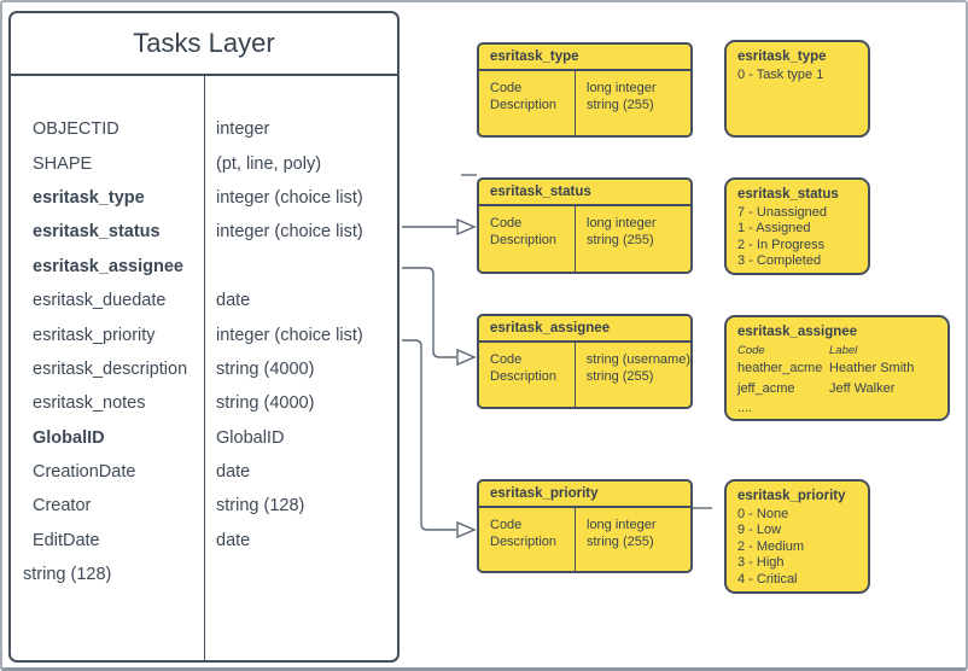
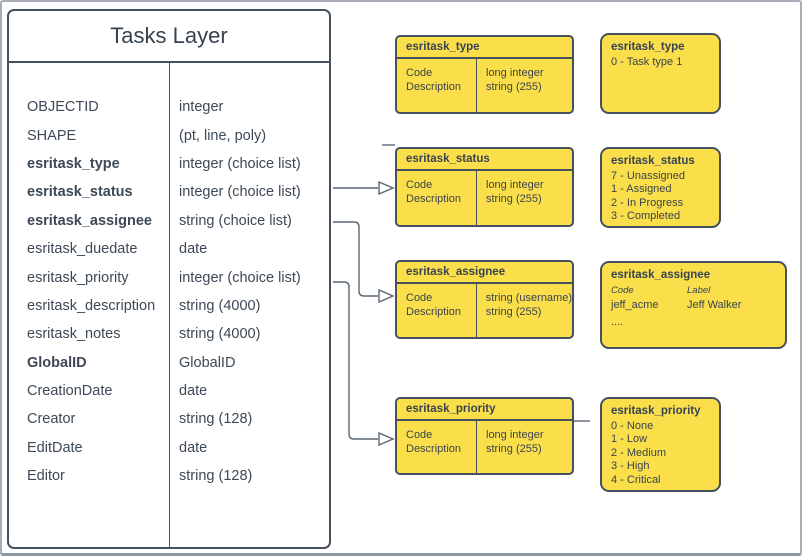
  Tasks Layer
  OBJECTID
  integer
  SHAPE
  (pt, line, poly)
  esritask_type
  integer (choice list)
  esritask_status
  integer (choice list)
  esritask_assignee
+ string (choice list)
  esritask_duedate
  date
  esritask_priority
  integer (choice list)
  esritask_description
  string (4000)
  esritask_notes
  string (4000)
  GlobalID
  GlobalID
  CreationDate
  date
  Creator
  string (128)
  EditDate
  date
+ Editor
  string (128)
  esritask_type
  Code
  Description
  long integer
  string (255)
  esritask_status
  Code
  Description
  long integer
  string (255)
  esritask_assignee
  Code
  Description
  string (username)
  string (255)
  esritask_priority
  Code
  Description
  long integer
  string (255)
  esritask_type
  0 - Task type 1
  esritask_status
  7 - Unassigned
  1 - Assigned
  2 - In Progress
  3 - Completed
  esritask_assignee
  Code
  Label
- heather_acme
- Heather Smith
  jeff_acme
  Jeff Walker
  ....
  esritask_priority
  0 - None
- 9 - Low
+ 1 - Low
  2 - Medium
  3 - High
  4 - Critical
